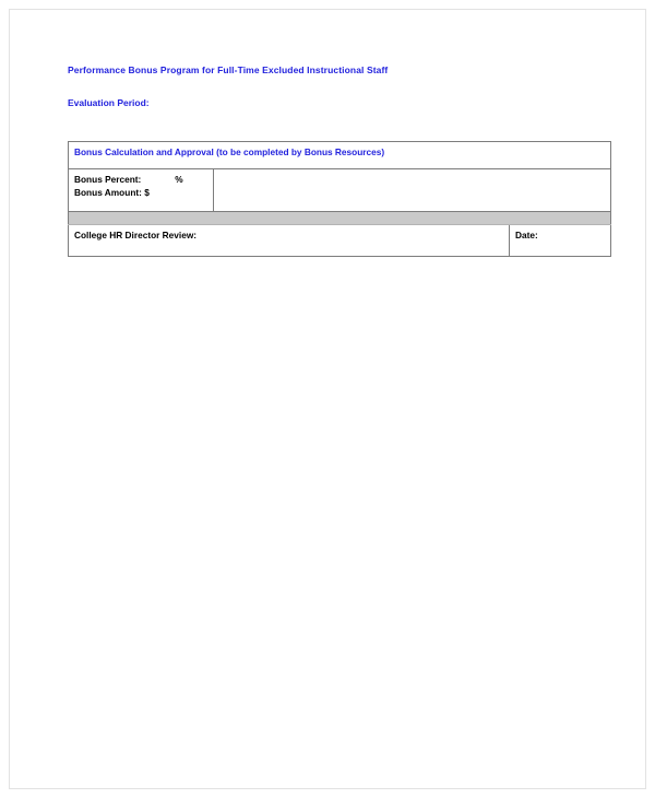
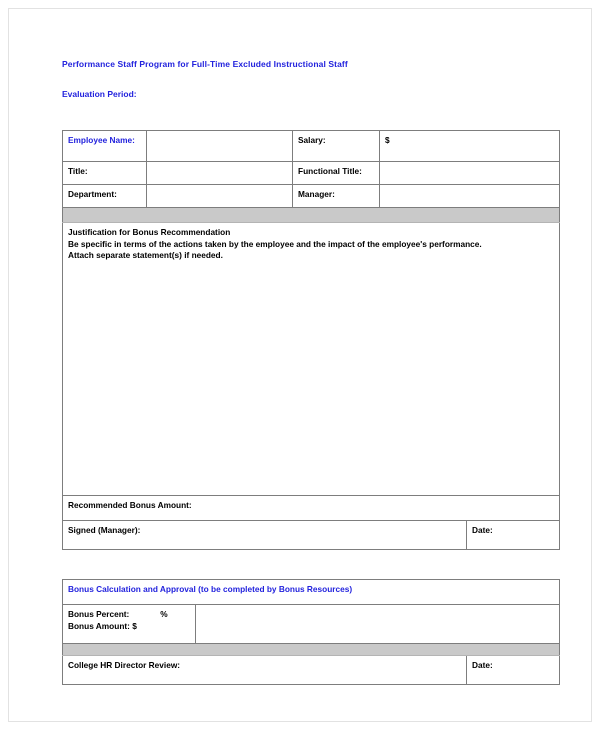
- Performance Bonus Program for Full-Time Excluded Instructional Staff
+ Performance Staff Program for Full-Time Excluded Instructional Staff
  Evaluation Period:
+ Employee Name:		Salary:	$
+ Title:		Functional Title:
+ Department:		Manager:
+ Justification for Bonus Recommendation Be specific in terms of the actions taken by the employee and the impact of the employee's performance. Attach separate statement(s) if needed.
+ Recommended Bonus Amount:
+ Signed (Manager):	Date:
  Bonus Calculation and Approval (to be completed by Bonus Resources)
  Bonus Percent: % Bonus Amount: $
  College HR Director Review:	Date:
